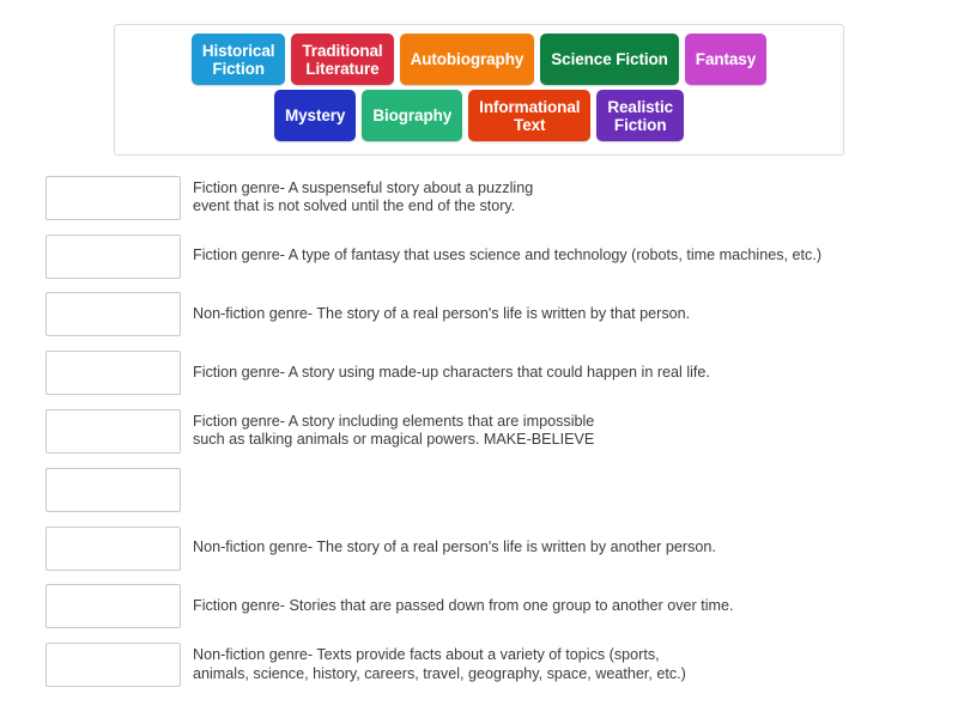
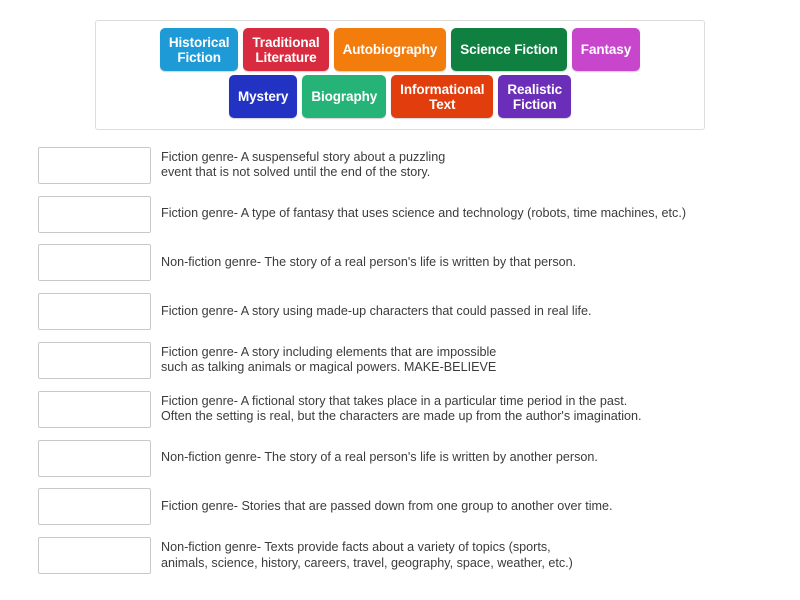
  Historical
  Fiction
  Traditional
  Literature
  Autobiography
  Science Fiction
  Fantasy
  Mystery
  Biography
  Informational
  Text
  Realistic
  Fiction
  Fiction genre- A suspenseful story about a puzzling
  event that is not solved until the end of the story.
  Fiction genre- A type of fantasy that uses science and technology (robots, time machines, etc.)
  Non-fiction genre- The story of a real person's life is written by that person.
- Fiction genre- A story using made-up characters that could happen in real life.
+ Fiction genre- A story using made-up characters that could passed in real life.
  Fiction genre- A story including elements that are impossible
  such as talking animals or magical powers. MAKE-BELIEVE
+ Fiction genre- A fictional story that takes place in a particular time period in the past.
+ Often the setting is real, but the characters are made up from the author's imagination.
  Non-fiction genre- The story of a real person's life is written by another person.
  Fiction genre- Stories that are passed down from one group to another over time.
  Non-fiction genre- Texts provide facts about a variety of topics (sports,
  animals, science, history, careers, travel, geography, space, weather, etc.)
